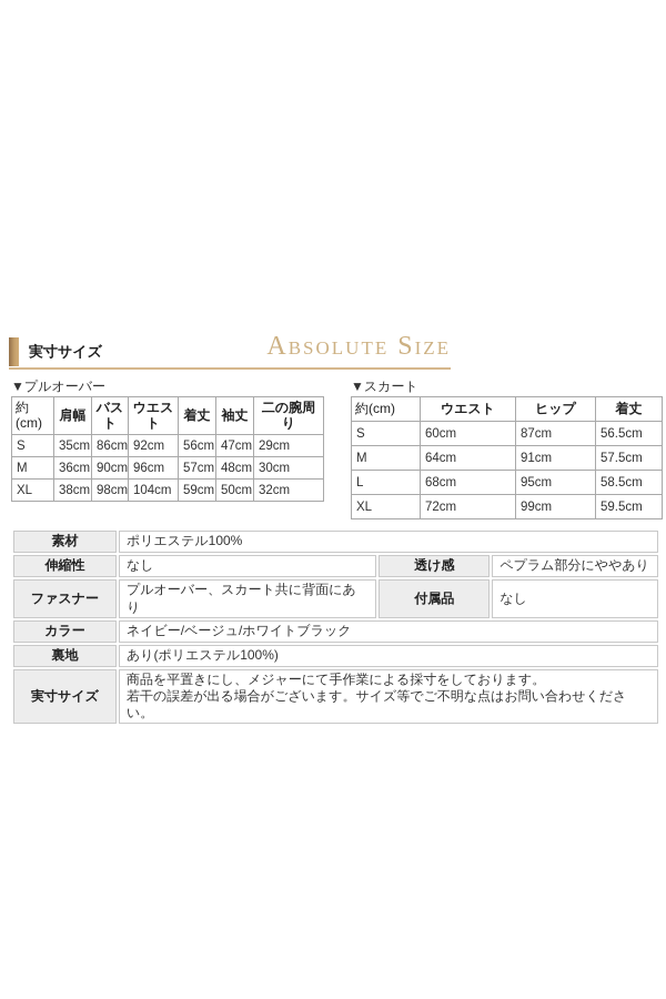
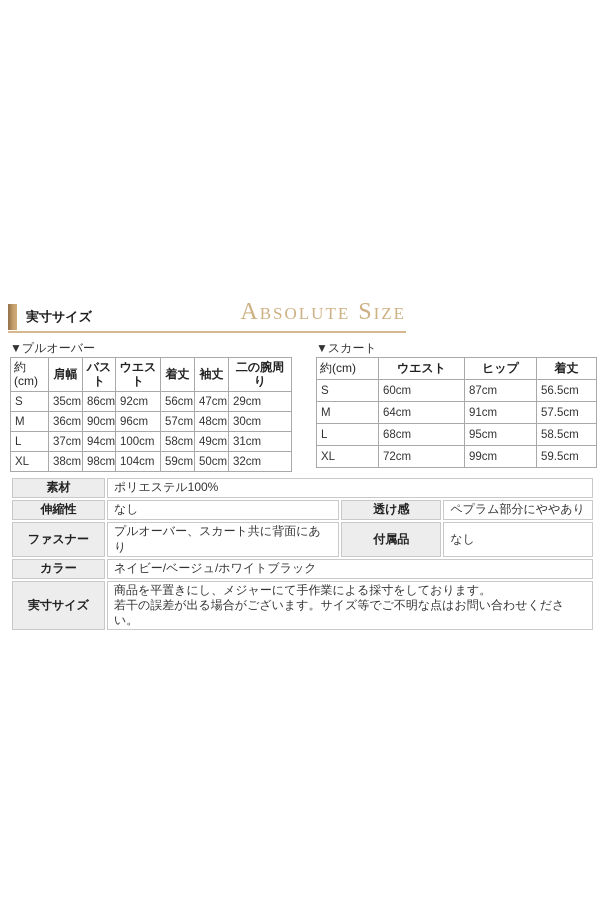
  実寸サイズ
  Absolute Size
  ▼プルオーバー
  約(cm)	肩幅	バスト	ウエスト	着丈	袖丈	二の腕周り
  S	35cm	86cm	92cm	56cm	47cm	29cm
  M	36cm	90cm	96cm	57cm	48cm	30cm
+ L	37cm	94cm	100cm	58cm	49cm	31cm
  XL	38cm	98cm	104cm	59cm	50cm	32cm
  ▼スカート
  約(cm)	ウエスト	ヒップ	着丈
  S	60cm	87cm	56.5cm
  M	64cm	91cm	57.5cm
  L	68cm	95cm	58.5cm
  XL	72cm	99cm	59.5cm
  素材	ポリエステル100%
  伸縮性	なし	透け感	ペプラム部分にややあり
  ファスナー	プルオーバー、スカート共に背面にあり	付属品	なし
  カラー	ネイビー/ベージュ/ホワイトブラック
- 裏地	あり(ポリエステル100%)
  実寸サイズ	商品を平置きにし、メジャーにて手作業による採寸をしております。 若干の誤差が出る場合がございます。サイズ等でご不明な点はお問い合わせください。
